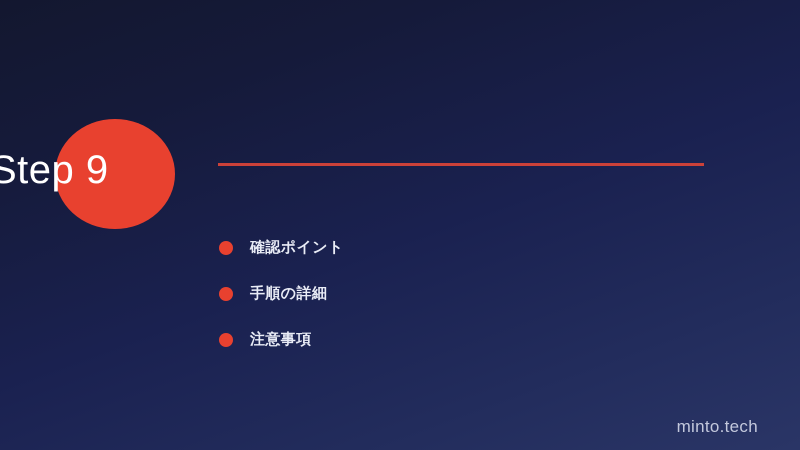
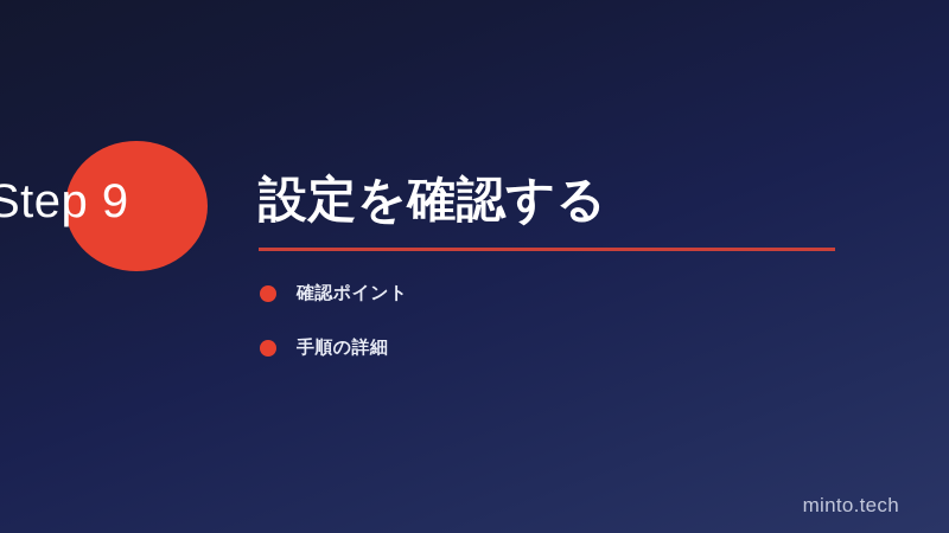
  Step 9
+ 設定を確認する
  確認ポイント
  手順の詳細
- 注意事項
  minto.tech
